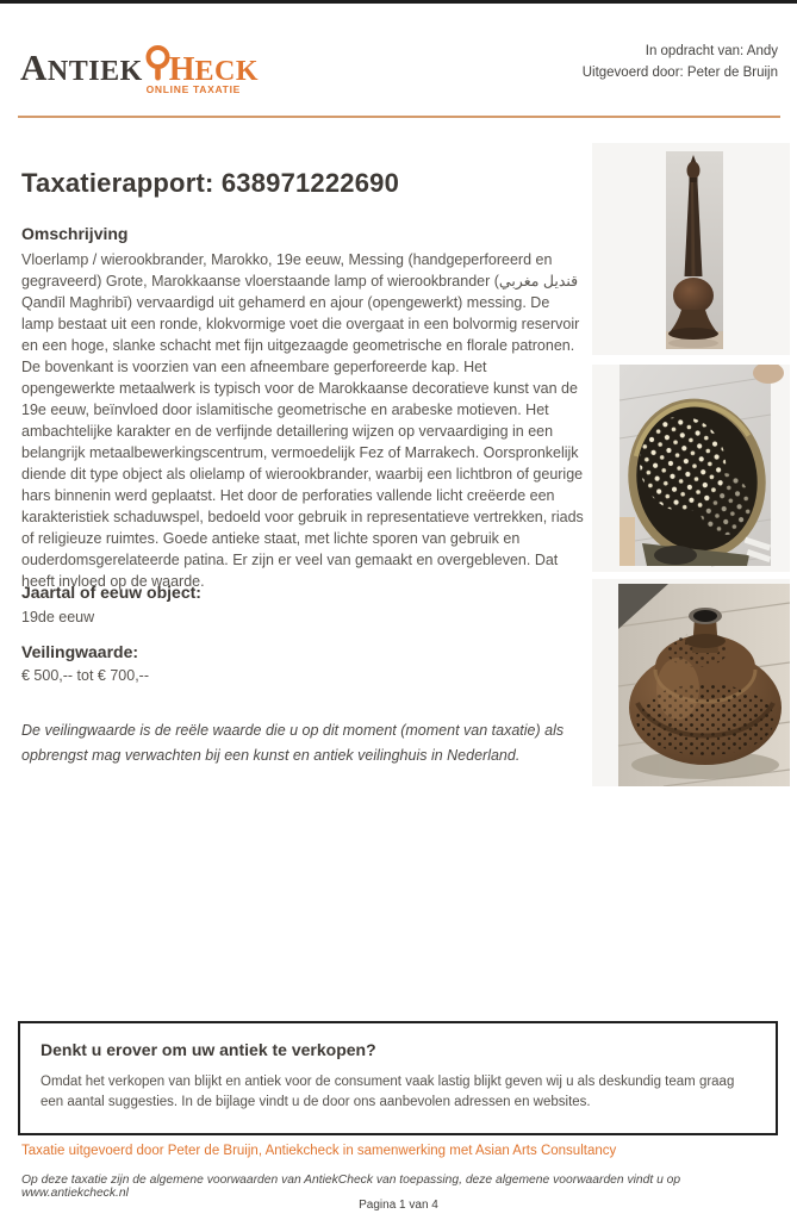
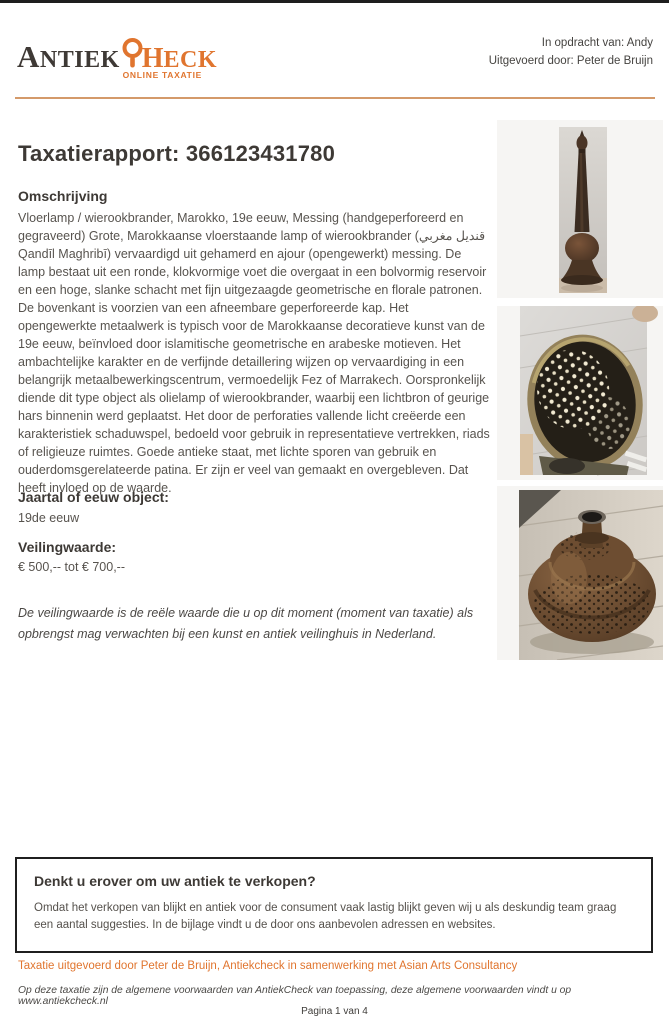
  A
  NTIEK
  H
  ECK
  ONLINE TAXATIE
  In opdracht van: Andy
  Uitgevoerd door: Peter de Bruijn
- Taxatierapport: 638971222690
+ Taxatierapport: 366123431780
  Omschrijving
  Vloerlamp / wierookbrander, Marokko, 19e eeuw, Messing (handgeperforeerd en gegraveerd) Grote, Marokkaanse vloerstaande lamp of wierookbrander (قنديل مغربي Qandīl Maghribī) vervaardigd uit gehamerd en ajour (opengewerkt) messing. De lamp bestaat uit een ronde, klokvormige voet die overgaat in een bolvormig reservoir en een hoge, slanke schacht met fijn uitgezaagde geometrische en florale patronen. De bovenkant is voorzien van een afneembare geperforeerde kap. Het opengewerkte metaalwerk is typisch voor de Marokkaanse decoratieve kunst van de 19e eeuw, beïnvloed door islamitische geometrische en arabeske motieven. Het ambachtelijke karakter en de verfijnde detaillering wijzen op vervaardiging in een belangrijk metaalbewerkingscentrum, vermoedelijk Fez of Marrakech. Oorspronkelijk diende dit type object als olielamp of wierookbrander, waarbij een lichtbron of geurige hars binnenin werd geplaatst. Het door de perforaties vallende licht creëerde een karakteristiek schaduwspel, bedoeld voor gebruik in representatieve vertrekken, riads of religieuze ruimtes. Goede antieke staat, met lichte sporen van gebruik en ouderdomsgerelateerde patina. Er zijn er veel van gemaakt en overgebleven. Dat heeft invloed op de waarde.
  Jaartal of eeuw object:
  19de eeuw
  Veilingwaarde:
  € 500,-- tot € 700,--
  De veilingwaarde is de reële waarde die u op dit moment (moment van taxatie) als opbrengst mag verwachten bij een kunst en antiek veilinghuis in Nederland.
  Denkt u erover om uw antiek te verkopen?
  Omdat het verkopen van blijkt en antiek voor de consument vaak lastig blijkt geven wij u als deskundig team graag een aantal suggesties. In de bijlage vindt u de door ons aanbevolen adressen en websites.
  Taxatie uitgevoerd door Peter de Bruijn, Antiekcheck in samenwerking met Asian Arts Consultancy
  Op deze taxatie zijn de algemene voorwaarden van AntiekCheck van toepassing, deze algemene voorwaarden vindt u op www.antiekcheck.nl
  Pagina 1 van 4
